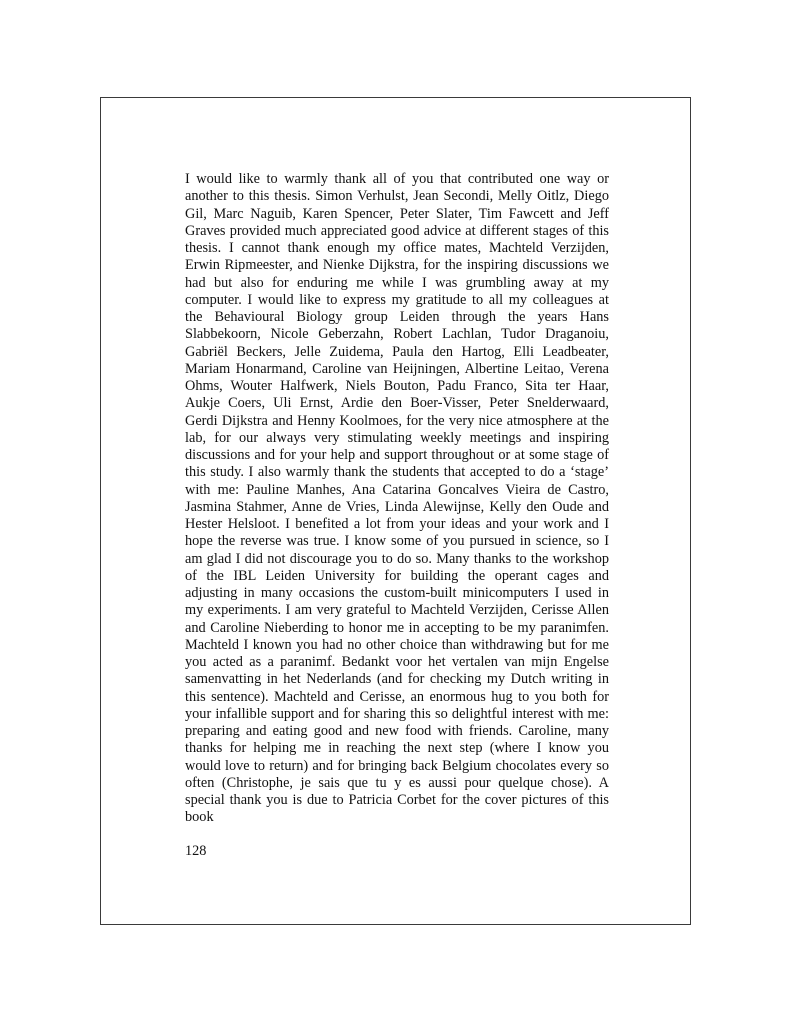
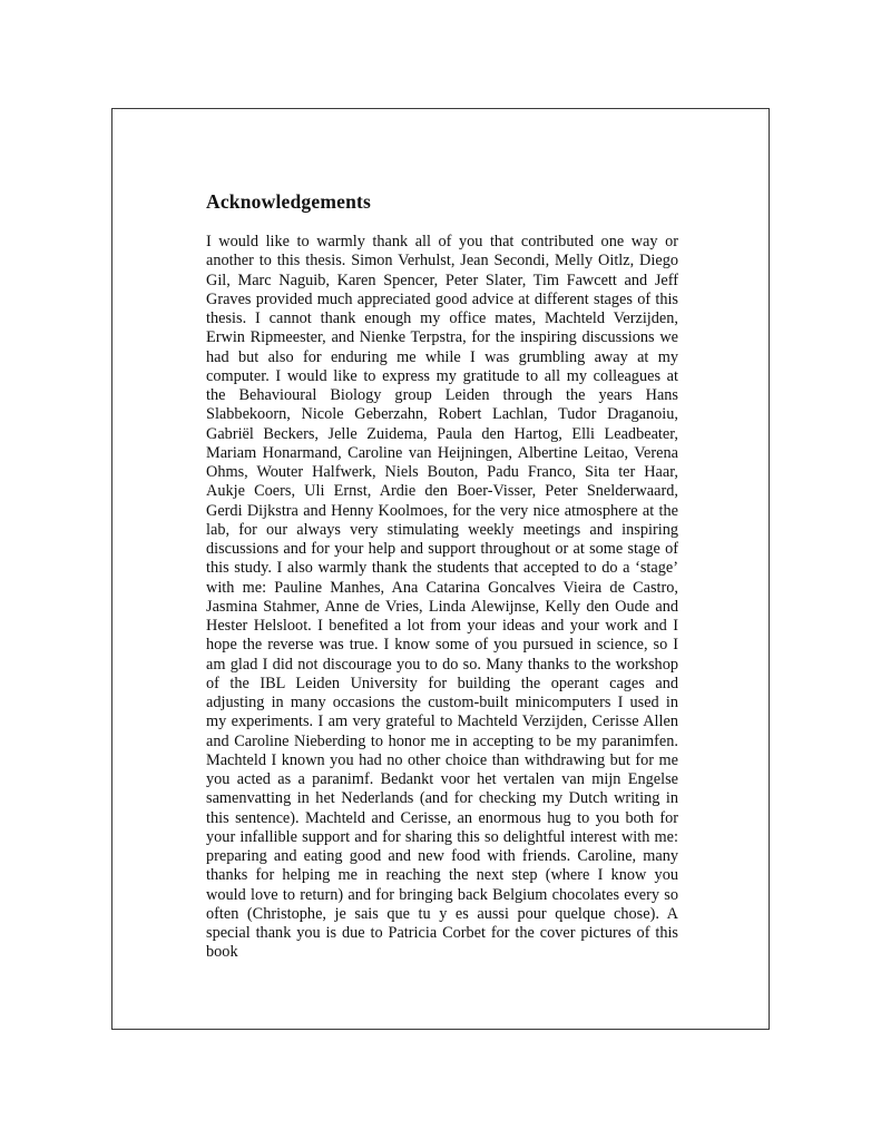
+ Acknowledgements
- I would like to warmly thank all of you that contributed one way or another to this thesis. Simon Verhulst, Jean Secondi, Melly Oitlz, Diego Gil, Marc Naguib, Karen Spencer, Peter Slater, Tim Fawcett and Jeff Graves provided much appreciated good advice at different stages of this thesis. I cannot thank enough my office mates, Machteld Verzijden, Erwin Ripmeester, and Nienke Dijkstra, for the inspiring discussions we had but also for enduring me while I was grumbling away at my computer. I would like to express my gratitude to all my colleagues at the Behavioural Biology group Leiden through the years Hans Slabbekoorn, Nicole Geberzahn, Robert Lachlan, Tudor Draganoiu, Gabriël Beckers, Jelle Zuidema, Paula den Hartog, Elli Leadbeater, Mariam Honarmand, Caroline van Heijningen, Albertine Leitao, Verena Ohms, Wouter Halfwerk, Niels Bouton, Padu Franco, Sita ter Haar, Aukje Coers, Uli Ernst, Ardie den Boer-Visser, Peter Snelderwaard, Gerdi Dijkstra and Henny Koolmoes, for the very nice atmosphere at the lab, for our always very stimulating weekly meetings and inspiring discussions and for your help and support throughout or at some stage of this study. I also warmly thank the students that accepted to do a ‘stage’ with me: Pauline Manhes, Ana Catarina Goncalves Vieira de Castro, Jasmina Stahmer, Anne de Vries, Linda Alewijnse, Kelly den Oude and Hester Helsloot. I benefited a lot from your ideas and your work and I hope the reverse was true. I know some of you pursued in science, so I am glad I did not discourage you to do so. Many thanks to the workshop of the IBL Leiden University for building the operant cages and adjusting in many occasions the custom-built minicomputers I used in my experiments. I am very grateful to Machteld Verzijden, Cerisse Allen and Caroline Nieberding to honor me in accepting to be my paranimfen. Machteld I known you had no other choice than withdrawing but for me you acted as a paranimf. Bedankt voor het vertalen van mijn Engelse samenvatting in het Nederlands (and for checking my Dutch writing in this sentence). Machteld and Cerisse, an enormous hug to you both for your infallible support and for sharing this so delightful interest with me: preparing and eating good and new food with friends. Caroline, many thanks for helping me in reaching the next step (where I know you would love to return) and for bringing back Belgium chocolates every so often (Christophe, je sais que tu y es aussi pour quelque chose). A special thank you is due to Patricia Corbet for the cover pictures of this book
+ I would like to warmly thank all of you that contributed one way or another to this thesis. Simon Verhulst, Jean Secondi, Melly Oitlz, Diego Gil, Marc Naguib, Karen Spencer, Peter Slater, Tim Fawcett and Jeff Graves provided much appreciated good advice at different stages of this thesis. I cannot thank enough my office mates, Machteld Verzijden, Erwin Ripmeester, and Nienke Terpstra, for the inspiring discussions we had but also for enduring me while I was grumbling away at my computer. I would like to express my gratitude to all my colleagues at the Behavioural Biology group Leiden through the years Hans Slabbekoorn, Nicole Geberzahn, Robert Lachlan, Tudor Draganoiu, Gabriël Beckers, Jelle Zuidema, Paula den Hartog, Elli Leadbeater, Mariam Honarmand, Caroline van Heijningen, Albertine Leitao, Verena Ohms, Wouter Halfwerk, Niels Bouton, Padu Franco, Sita ter Haar, Aukje Coers, Uli Ernst, Ardie den Boer-Visser, Peter Snelderwaard, Gerdi Dijkstra and Henny Koolmoes, for the very nice atmosphere at the lab, for our always very stimulating weekly meetings and inspiring discussions and for your help and support throughout or at some stage of this study. I also warmly thank the students that accepted to do a ‘stage’ with me: Pauline Manhes, Ana Catarina Goncalves Vieira de Castro, Jasmina Stahmer, Anne de Vries, Linda Alewijnse, Kelly den Oude and Hester Helsloot. I benefited a lot from your ideas and your work and I hope the reverse was true. I know some of you pursued in science, so I am glad I did not discourage you to do so. Many thanks to the workshop of the IBL Leiden University for building the operant cages and adjusting in many occasions the custom-built minicomputers I used in my experiments. I am very grateful to Machteld Verzijden, Cerisse Allen and Caroline Nieberding to honor me in accepting to be my paranimfen. Machteld I known you had no other choice than withdrawing but for me you acted as a paranimf. Bedankt voor het vertalen van mijn Engelse samenvatting in het Nederlands (and for checking my Dutch writing in this sentence). Machteld and Cerisse, an enormous hug to you both for your infallible support and for sharing this so delightful interest with me: preparing and eating good and new food with friends. Caroline, many thanks for helping me in reaching the next step (where I know you would love to return) and for bringing back Belgium chocolates every so often (Christophe, je sais que tu y es aussi pour quelque chose). A special thank you is due to Patricia Corbet for the cover pictures of this book
- 128
